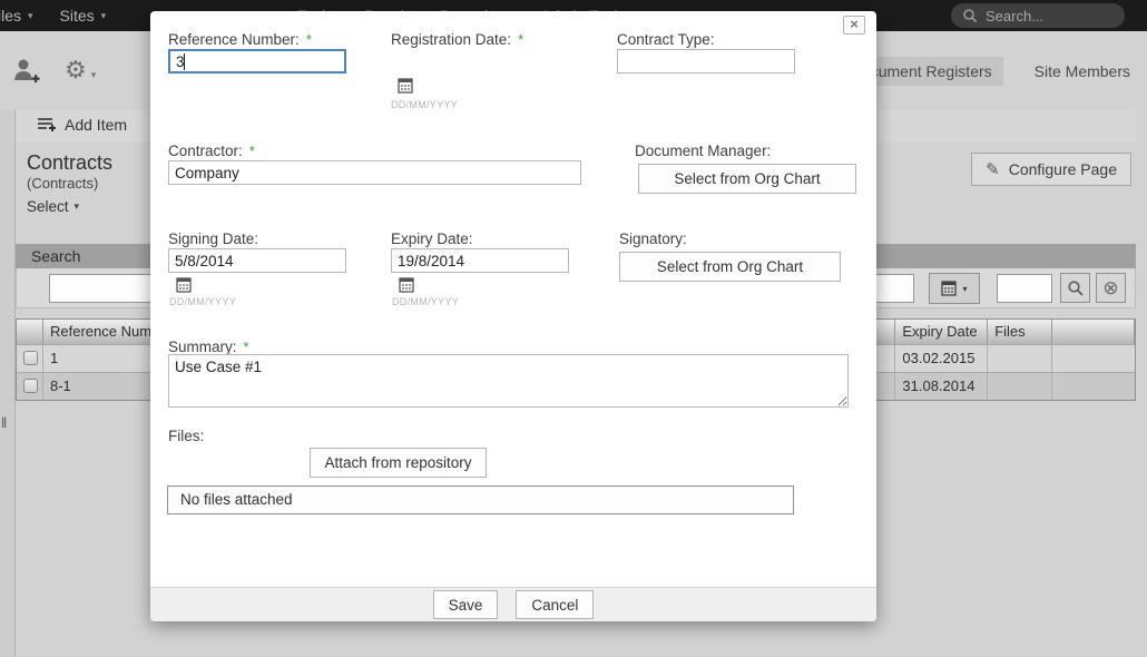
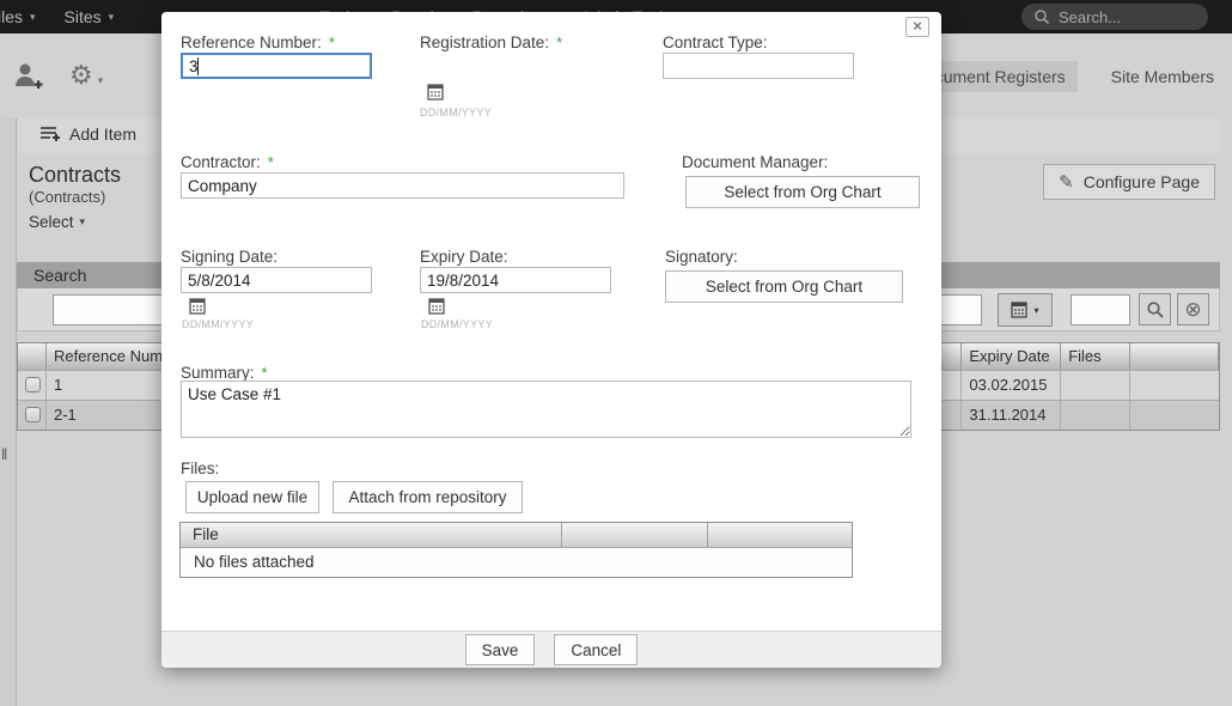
  les
  ▾
  Sites
  ▾
  Search...
  ⚙ ▾
  ument Registers
  Site Members
  ‖
  Add Item
  Contracts
  (Contracts)
  Select
  ▾
  ✎
  Configure Page
  Search
  ▾
  ⊗
  Reference Num
  Expiry Date
  Files
  1
  03.02.2015
- 8-1
+ 2-1
- 31.08.2014
+ 31.11.2014
  ×
  Reference Number: *
  3
  Registration Date: *
  DD/MM/YYYY
  Contract Type:
  Contractor: *
  Company
  Document Manager:
  Select from Org Chart
  Signing Date:
  5/8/2014
  DD/MM/YYYY
  Expiry Date:
  19/8/2014
  DD/MM/YYYY
  Signatory:
  Select from Org Chart
  Summary: *
  Use Case #1
  Files:
+ Upload new file
  Attach from repository
+ File
  No files attached
  Save
  Cancel
